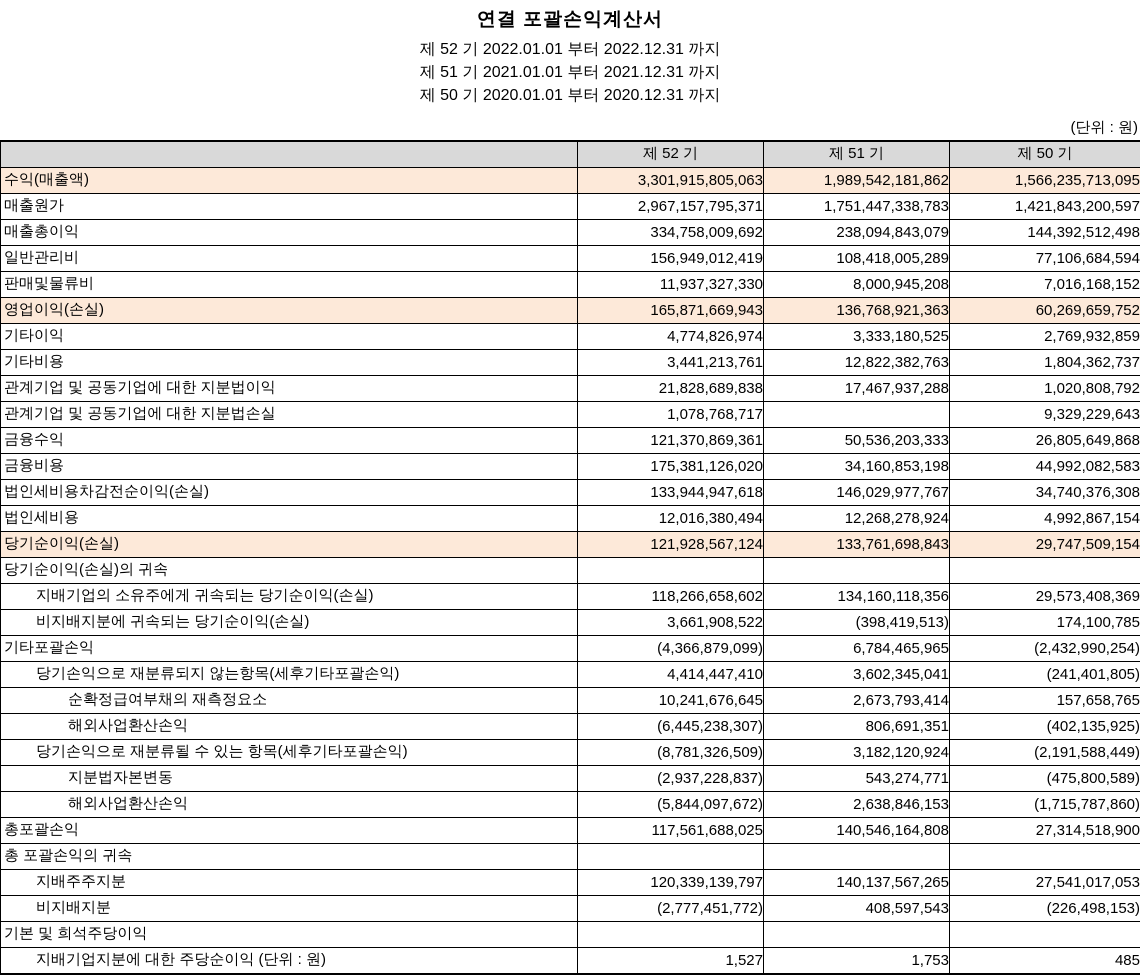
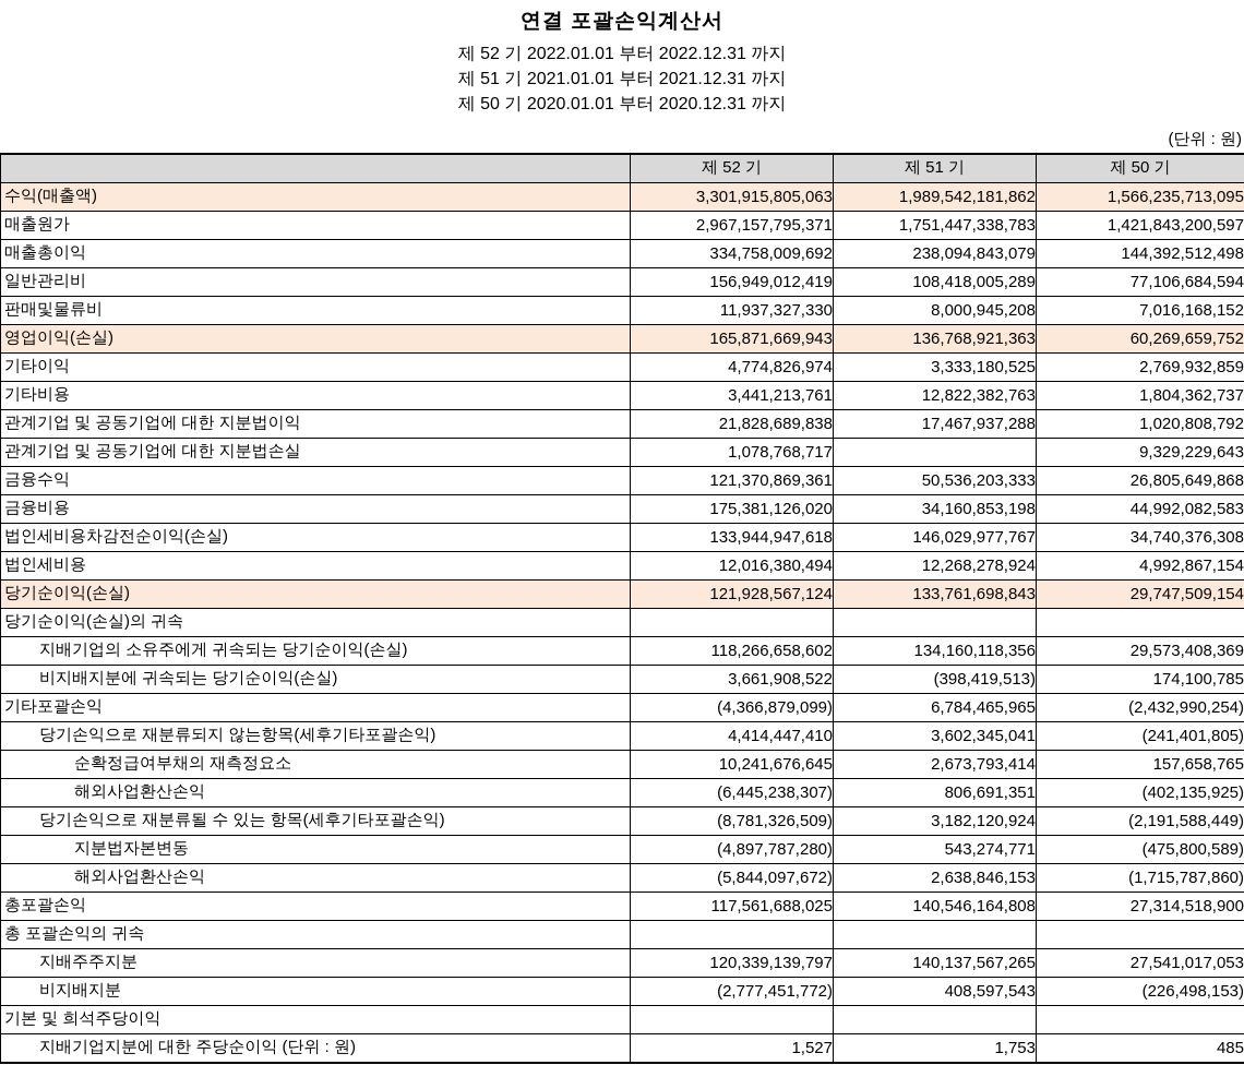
  연결 포괄손익계산서
  제 52 기 2022.01.01 부터 2022.12.31 까지
  제 51 기 2021.01.01 부터 2021.12.31 까지
  제 50 기 2020.01.01 부터 2020.12.31 까지
  (단위 : 원)
  	제 52 기	제 51 기	제 50 기
  수익(매출액)	3,301,915,805,063	1,989,542,181,862	1,566,235,713,095
  매출원가	2,967,157,795,371	1,751,447,338,783	1,421,843,200,597
  매출총이익	334,758,009,692	238,094,843,079	144,392,512,498
  일반관리비	156,949,012,419	108,418,005,289	77,106,684,594
  판매및물류비	11,937,327,330	8,000,945,208	7,016,168,152
  영업이익(손실)	165,871,669,943	136,768,921,363	60,269,659,752
  기타이익	4,774,826,974	3,333,180,525	2,769,932,859
  기타비용	3,441,213,761	12,822,382,763	1,804,362,737
  관계기업 및 공동기업에 대한 지분법이익	21,828,689,838	17,467,937,288	1,020,808,792
  관계기업 및 공동기업에 대한 지분법손실	1,078,768,717		9,329,229,643
  금융수익	121,370,869,361	50,536,203,333	26,805,649,868
  금융비용	175,381,126,020	34,160,853,198	44,992,082,583
  법인세비용차감전순이익(손실)	133,944,947,618	146,029,977,767	34,740,376,308
  법인세비용	12,016,380,494	12,268,278,924	4,992,867,154
  당기순이익(손실)	121,928,567,124	133,761,698,843	29,747,509,154
  당기순이익(손실)의 귀속
  지배기업의 소유주에게 귀속되는 당기순이익(손실)	118,266,658,602	134,160,118,356	29,573,408,369
  비지배지분에 귀속되는 당기순이익(손실)	3,661,908,522	(398,419,513)	174,100,785
  기타포괄손익	(4,366,879,099)	6,784,465,965	(2,432,990,254)
  당기손익으로 재분류되지 않는항목(세후기타포괄손익)	4,414,447,410	3,602,345,041	(241,401,805)
  순확정급여부채의 재측정요소	10,241,676,645	2,673,793,414	157,658,765
  해외사업환산손익	(6,445,238,307)	806,691,351	(402,135,925)
  당기손익으로 재분류될 수 있는 항목(세후기타포괄손익)	(8,781,326,509)	3,182,120,924	(2,191,588,449)
- 지분법자본변동	(2,937,228,837)	543,274,771	(475,800,589)
+ 지분법자본변동	(4,897,787,280)	543,274,771	(475,800,589)
  해외사업환산손익	(5,844,097,672)	2,638,846,153	(1,715,787,860)
  총포괄손익	117,561,688,025	140,546,164,808	27,314,518,900
  총 포괄손익의 귀속
  지배주주지분	120,339,139,797	140,137,567,265	27,541,017,053
  비지배지분	(2,777,451,772)	408,597,543	(226,498,153)
  기본 및 희석주당이익
  지배기업지분에 대한 주당순이익 (단위 : 원)	1,527	1,753	485
